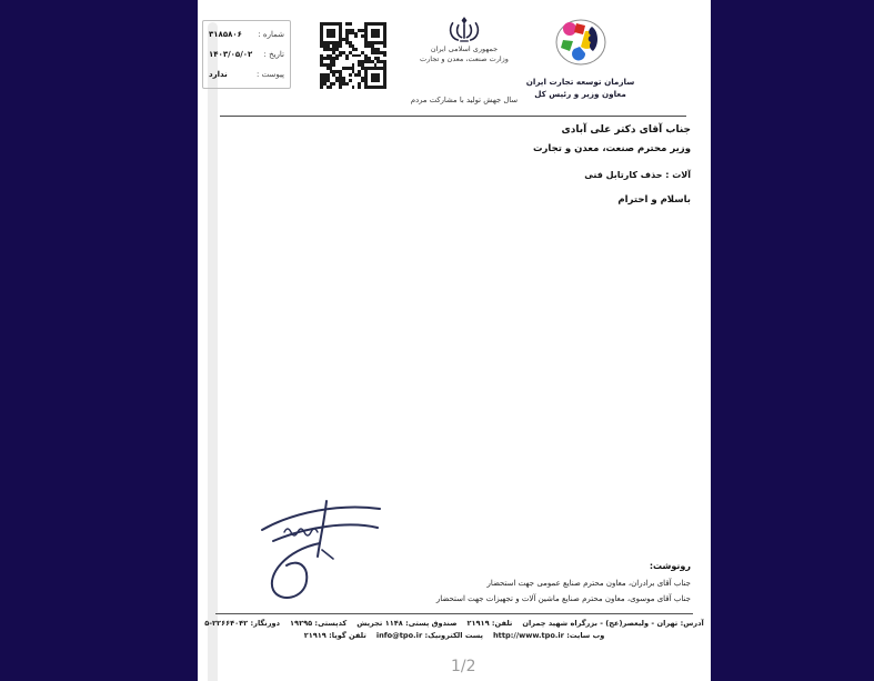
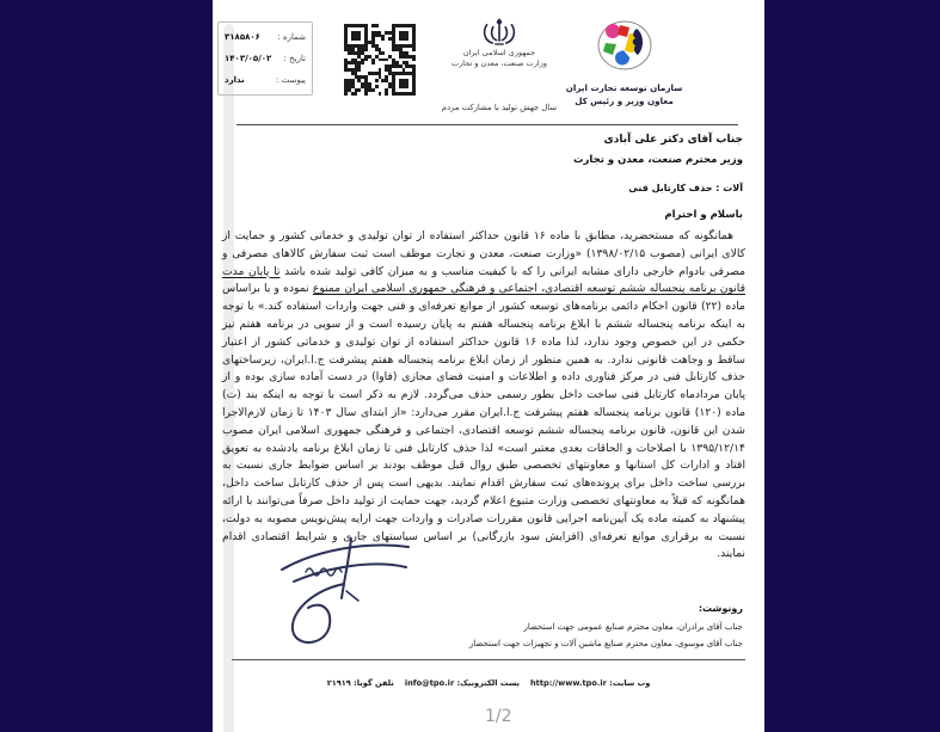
  شماره :
  ۳۱۸۵۸۰۶
  تاریخ :
  ۱۴۰۳/۰۵/۰۲
  پیوست :
  ندارد
  سال جهش تولید با مشارکت مردم
  سازمان توسعه تجارت ایران
  معاون وزیر و رئیس کل
  جناب آقای دکتر علی آبادی
  وزیر محترم صنعت، معدن و تجارت
  آلات : حذف کارتابل فنی
  باسلام و احترام
+ همانگونه که مستحضرید، مطابق با ماده ۱۶ قانون حداکثر استفاده از توان تولیدی و خدماتی کشور و حمایت از کالای ایرانی (مصوب ۱۳۹۸/۰۲/۱۵) «وزارت صنعت، معدن و تجارت موظف است ثبت سفارش کالاهای مصرفی و مصرفی بادوام خارجی دارای مشابه ایرانی را که با کیفیت مناسب و به میزان کافی تولید شده باشد تا پایان مدت قانون برنامه پنجساله ششم توسعه اقتصادی، اجتماعی و فرهنگی جمهوری اسلامی ایران ممنوع نموده و یا براساس ماده (۲۲) قانون احکام دائمی برنامه‌های توسعه کشور از موانع تعرفه‌ای و فنی جهت واردات استفاده کند.» با توجه به اینکه برنامه پنجساله ششم با ابلاغ برنامه پنجساله هفتم به پایان رسیده است و از سویی در برنامه هفتم نیز حکمی در این خصوص وجود ندارد، لذا ماده ۱۶ قانون حداکثر استفاده از توان تولیدی و خدماتی کشور از اعتبار ساقط و وجاهت قانونی ندارد. به همین منظور از زمان ابلاغ برنامه پنجساله هفتم پیشرفت ج.ا.ایران، زیرساختهای حذف کارتابل فنی در مرکز فناوری داده و اطلاعات و امنیت فضای مجازی (فاوا) در دست آماده سازی بوده و از پایان مردادماه کارتابل فنی ساخت داخل بطور رسمی حذف می‌گردد. لازم به ذکر است با توجه به اینکه بند (ت) ماده (۱۲۰) قانون برنامه پنجساله هفتم پیشرفت ج.ا.ایران مقرر می‌دارد: «از ابتدای سال ۱۴۰۳ تا زمان لازم‌الاجرا شدن این قانون، قانون برنامه پنجساله ششم توسعه اقتصادی، اجتماعی و فرهنگی جمهوری اسلامی ایران مصوب ۱۳۹۵/۱۲/۱۴ با اصلاحات و الحاقات بعدی معتبر است» لذا حذف کارتابل فنی تا زمان ابلاغ برنامه یادشده به تعویق افتاد و ادارات کل استانها و معاونتهای تخصصی طبق روال قبل موظف بودند بر اساس ضوابط جاری نسبت به بررسی ساخت داخل برای پرونده‌های ثبت سفارش اقدام نمایند. بدیهی است پس از حذف کارتابل ساخت داخل، همانگونه که قبلاً به معاونتهای تخصصی وزارت متبوع اعلام گردید، جهت حمایت از تولید داخل صرفاً می‌توانند با ارائه پیشنهاد به کمیته ماده یک آیین‌نامه اجرایی قانون مقررات صادرات و واردات جهت ارایه پیش‌نویس مصوبه به دولت، نسبت به برقراری موانع تعرفه‌ای (افزایش سود بازرگانی) بر اساس سیاستهای جاری و شرایط اقتصادی اقدام نمایند.
  رونوشت:
  جناب آقای برادران، معاون محترم صنایع عمومی جهت استحضار
  جناب آقای موسوی، معاون محترم صنایع ماشین آلات و تجهیزات جهت استحضار
- آدرس: تهران - ولیعصر(عج) - بزرگراه شهید چمران
- تلفن: ۲۱۹۱۹
- صندوق پستی: ۱۱۴۸ تجریش
- کدپستی: ۱۹۲۹۵
- دورنگار: ۲۲۶۶۴۰۴۲-۵
  وب سایت: http://www.tpo.ir
  پست الکترونیک: info@tpo.ir
  تلفن گویا: ۲۱۹۱۹
  1/2
